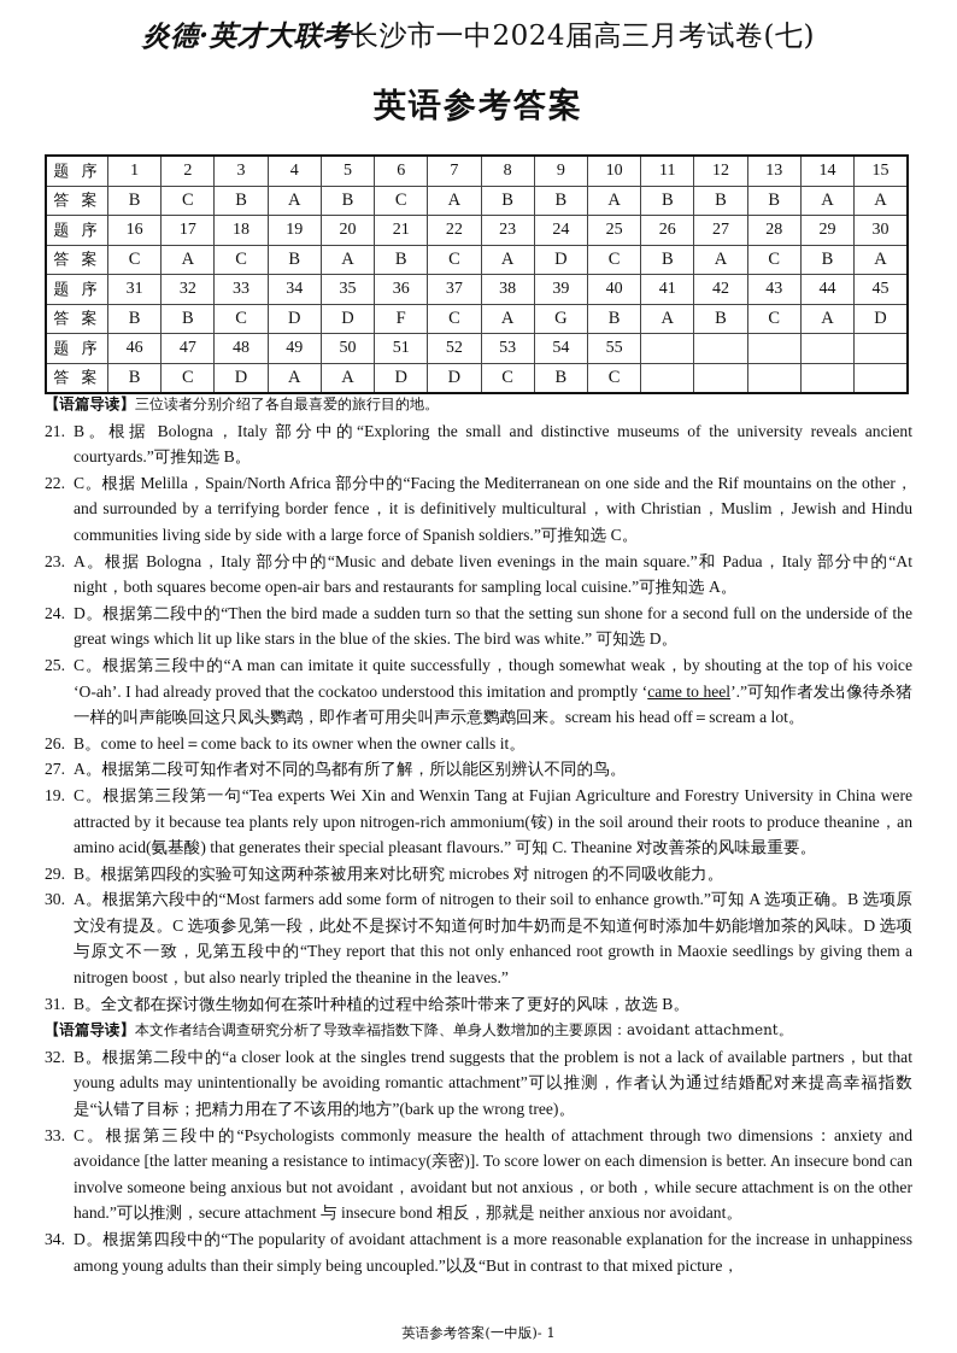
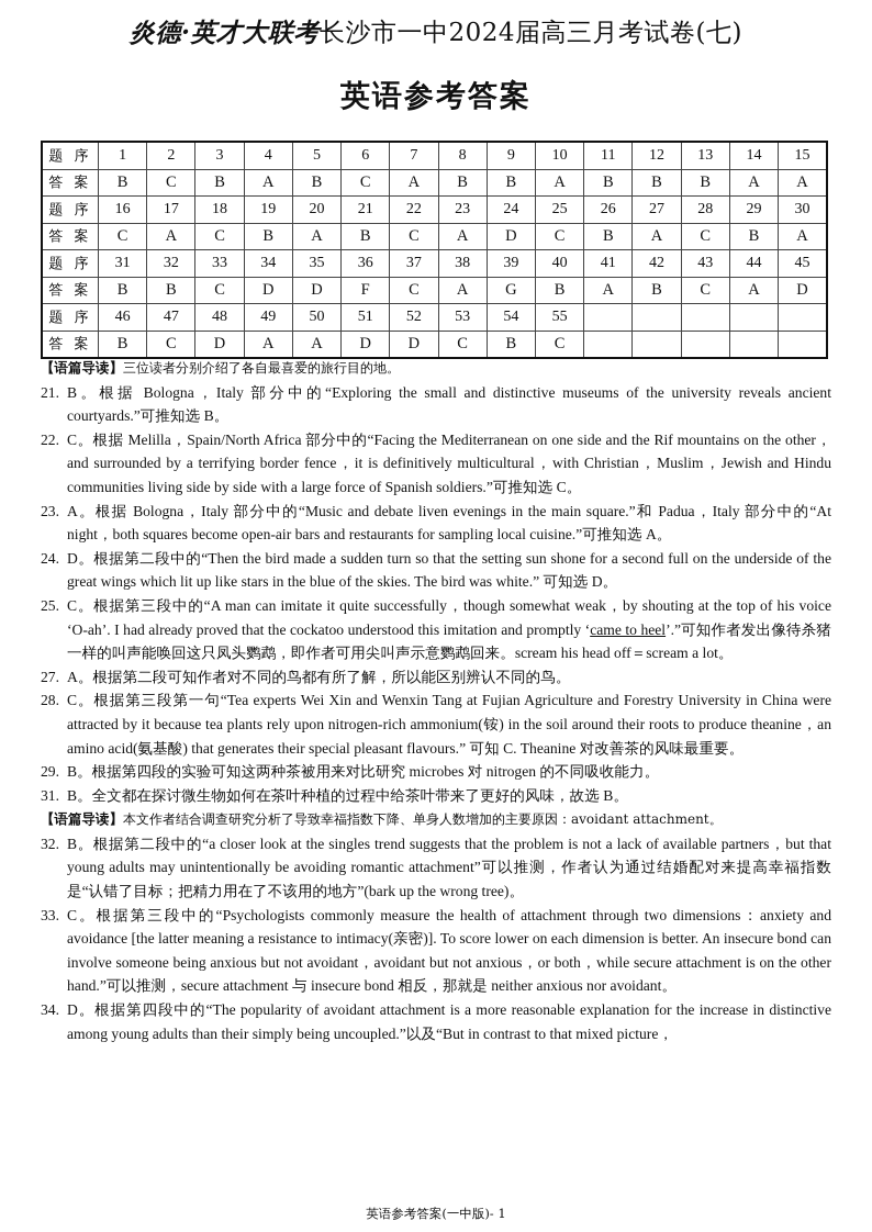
  炎德·英才大联考长沙市一中2024届高三月考试卷(七)
  英语参考答案
  题 序	1	2	3	4	5	6	7	8	9	10	11	12	13	14	15
  答 案	B	C	B	A	B	C	A	B	B	A	B	B	B	A	A
  题 序	16	17	18	19	20	21	22	23	24	25	26	27	28	29	30
  答 案	C	A	C	B	A	B	C	A	D	C	B	A	C	B	A
  题 序	31	32	33	34	35	36	37	38	39	40	41	42	43	44	45
  答 案	B	B	C	D	D	F	C	A	G	B	A	B	C	A	D
  题 序	46	47	48	49	50	51	52	53	54	55
  答 案	B	C	D	A	A	D	D	C	B	C
  【语篇导读】三位读者分别介绍了各自最喜爱的旅行目的地。
  21. B。根据 Bologna，Italy 部分中的“Exploring the small and distinctive museums of the university reveals ancient courtyards.”可推知选 B。
  22. C。根据 Melilla，Spain/North Africa 部分中的“Facing the Mediterranean on one side and the Rif mountains on the other，and surrounded by a terrifying border fence，it is definitively multicultural，with Christian，Muslim，Jewish and Hindu communities living side by side with a large force of Spanish soldiers.”可推知选 C。
  23. A。根据 Bologna，Italy 部分中的“Music and debate liven evenings in the main square.”和 Padua，Italy 部分中的“At night，both squares become open-air bars and restaurants for sampling local cuisine.”可推知选 A。
  24. D。根据第二段中的“Then the bird made a sudden turn so that the setting sun shone for a second full on the underside of the great wings which lit up like stars in the blue of the skies. The bird was white.” 可知选 D。
  25. C。根据第三段中的“A man can imitate it quite successfully，though somewhat weak，by shouting at the top of his voice ‘O-ah’. I had already proved that the cockatoo understood this imitation and promptly ‘came to heel’.”可知作者发出像待杀猪一样的叫声能唤回这只凤头鹦鹉，即作者可用尖叫声示意鹦鹉回来。scream his head off＝scream a lot。
- 26. B。come to heel＝come back to its owner when the owner calls it。
  27. A。根据第二段可知作者对不同的鸟都有所了解，所以能区别辨认不同的鸟。
- 19. C。根据第三段第一句“Tea experts Wei Xin and Wenxin Tang at Fujian Agriculture and Forestry University in China were attracted by it because tea plants rely upon nitrogen-rich ammonium(铵) in the soil around their roots to produce theanine，an amino acid(氨基酸) that generates their special pleasant flavours.” 可知 C. Theanine 对改善茶的风味最重要。
+ 28. C。根据第三段第一句“Tea experts Wei Xin and Wenxin Tang at Fujian Agriculture and Forestry University in China were attracted by it because tea plants rely upon nitrogen-rich ammonium(铵) in the soil around their roots to produce theanine，an amino acid(氨基酸) that generates their special pleasant flavours.” 可知 C. Theanine 对改善茶的风味最重要。
  29. B。根据第四段的实验可知这两种茶被用来对比研究 microbes 对 nitrogen 的不同吸收能力。
- 30. A。根据第六段中的“Most farmers add some form of nitrogen to their soil to enhance growth.”可知 A 选项正确。B 选项原文没有提及。C 选项参见第一段，此处不是探讨不知道何时加牛奶而是不知道何时添加牛奶能增加茶的风味。D 选项与原文不一致，见第五段中的“They report that this not only enhanced root growth in Maoxie seedlings by giving them a nitrogen boost，but also nearly tripled the theanine in the leaves.”
  31. B。全文都在探讨微生物如何在茶叶种植的过程中给茶叶带来了更好的风味，故选 B。
  【语篇导读】本文作者结合调查研究分析了导致幸福指数下降、单身人数增加的主要原因：avoidant attachment。
  32. B。根据第二段中的“a closer look at the singles trend suggests that the problem is not a lack of available partners，but that young adults may unintentionally be avoiding romantic attachment”可以推测，作者认为通过结婚配对来提高幸福指数是“认错了目标；把精力用在了不该用的地方”(bark up the wrong tree)。
  33. C。根据第三段中的“Psychologists commonly measure the health of attachment through two dimensions：anxiety and avoidance [the latter meaning a resistance to intimacy(亲密)]. To score lower on each dimension is better. An insecure bond can involve someone being anxious but not avoidant，avoidant but not anxious，or both，while secure attachment is on the other hand.”可以推测，secure attachment 与 insecure bond 相反，那就是 neither anxious nor avoidant。
- 34. D。根据第四段中的“The popularity of avoidant attachment is a more reasonable explanation for the increase in unhappiness among young adults than their simply being uncoupled.”以及“But in contrast to that mixed picture，
+ 34. D。根据第四段中的“The popularity of avoidant attachment is a more reasonable explanation for the increase in distinctive among young adults than their simply being uncoupled.”以及“But in contrast to that mixed picture，
  英语参考答案(一中版)- 1
